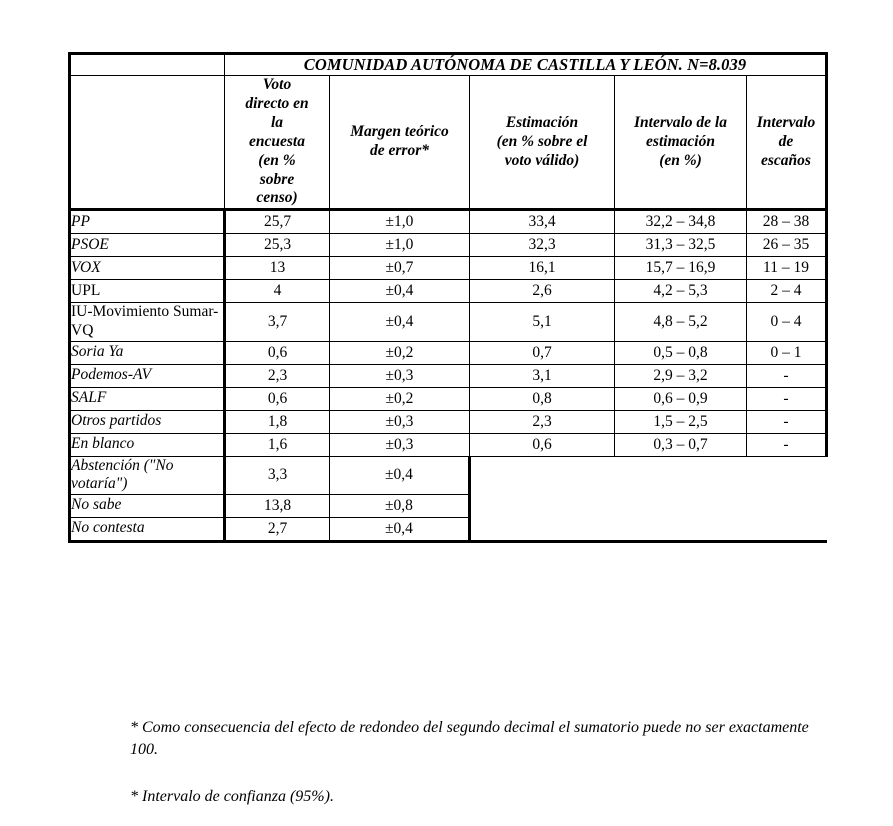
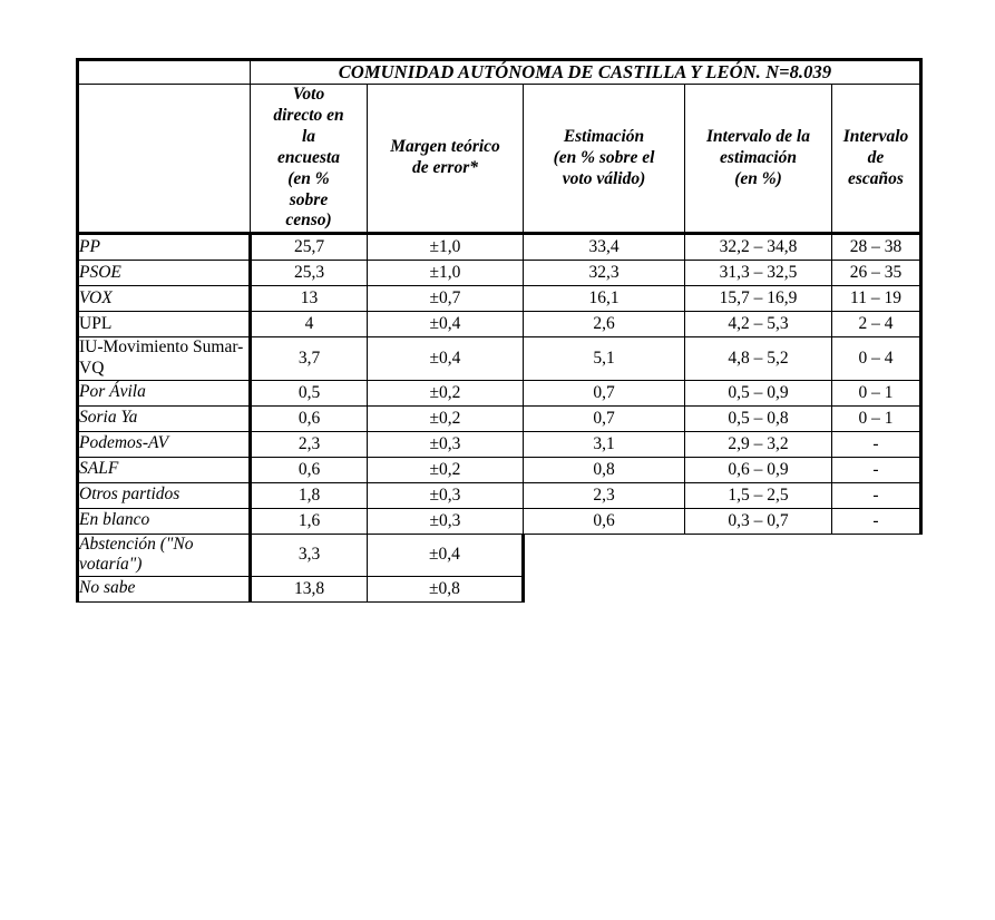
  	COMUNIDAD AUTÓNOMA DE CASTILLA Y LEÓN. N=8.039
  	Voto directo en la encuesta (en % sobre censo)	Margen teórico de error*	Estimación (en % sobre el voto válido)	Intervalo de la estimación (en %)	Intervalo de escaños
  PP	25,7	±1,0	33,4	32,2 – 34,8	28 – 38
  PSOE	25,3	±1,0	32,3	31,3 – 32,5	26 – 35
  VOX	13	±0,7	16,1	15,7 – 16,9	11 – 19
  UPL	4	±0,4	2,6	4,2 – 5,3	2 – 4
  IU-Movimiento Sumar-VQ	3,7	±0,4	5,1	4,8 – 5,2	0 – 4
+ Por Ávila	0,5	±0,2	0,7	0,5 – 0,9	0 – 1
  Soria Ya	0,6	±0,2	0,7	0,5 – 0,8	0 – 1
  Podemos-AV	2,3	±0,3	3,1	2,9 – 3,2	-
  SALF	0,6	±0,2	0,8	0,6 – 0,9	-
  Otros partidos	1,8	±0,3	2,3	1,5 – 2,5	-
  En blanco	1,6	±0,3	0,6	0,3 – 0,7	-
  Abstención ("No votaría")	3,3	±0,4
  No sabe	13,8	±0,8
- No contesta	2,7	±0,4
- * Como consecuencia del efecto de redondeo del segundo decimal el sumatorio puede no ser exactamente 100.
- * Intervalo de confianza (95%).
